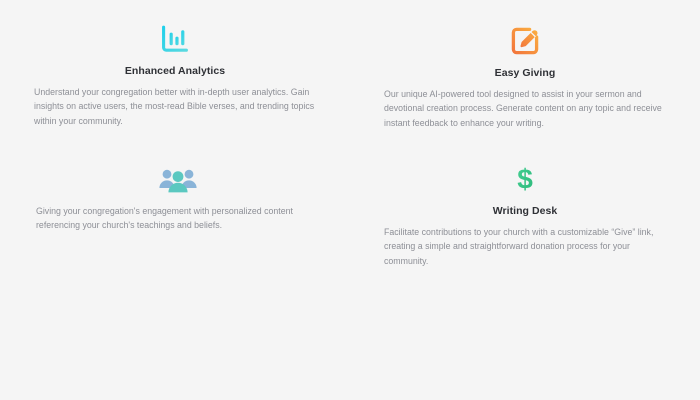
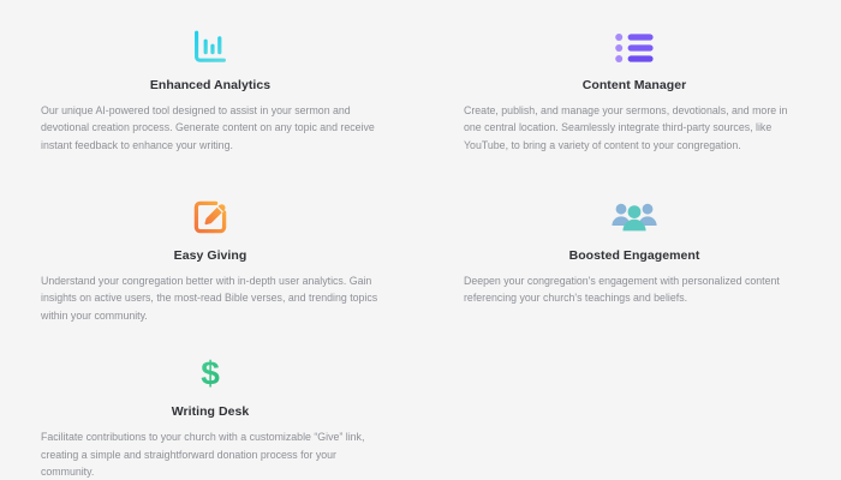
  Enhanced Analytics
- Understand your congregation better with in-depth user analytics. Gain insights on active users, the most-read Bible verses, and trending topics within your community.
+ Our unique AI-powered tool designed to assist in your sermon and devotional creation process. Generate content on any topic and receive instant feedback to enhance your writing.
+ Content Manager
+ Create, publish, and manage your sermons, devotionals, and more in one central location. Seamlessly integrate third-party sources, like YouTube, to bring a variety of content to your congregation.
  Easy Giving
- Our unique AI-powered tool designed to assist in your sermon and devotional creation process. Generate content on any topic and receive instant feedback to enhance your writing.
+ Understand your congregation better with in-depth user analytics. Gain insights on active users, the most-read Bible verses, and trending topics within your community.
+ Boosted Engagement
- Giving your congregation's engagement with personalized content referencing your church's teachings and beliefs.
+ Deepen your congregation's engagement with personalized content referencing your church's teachings and beliefs.
  $
  Writing Desk
  Facilitate contributions to your church with a customizable “Give” link, creating a simple and straightforward donation process for your community.
